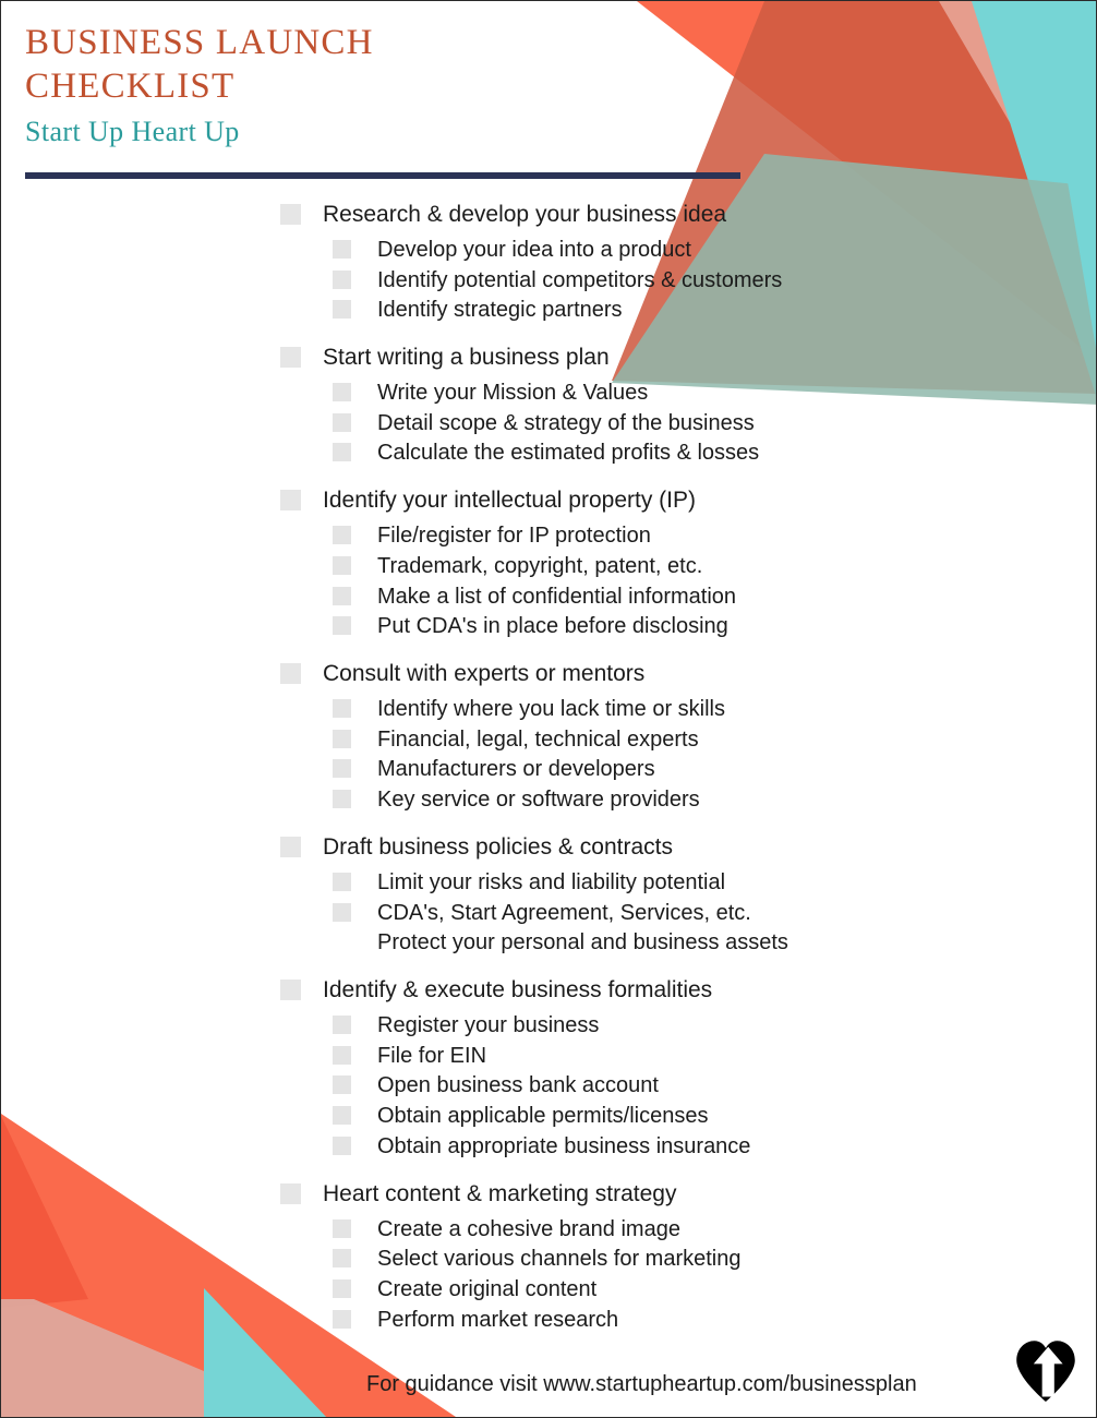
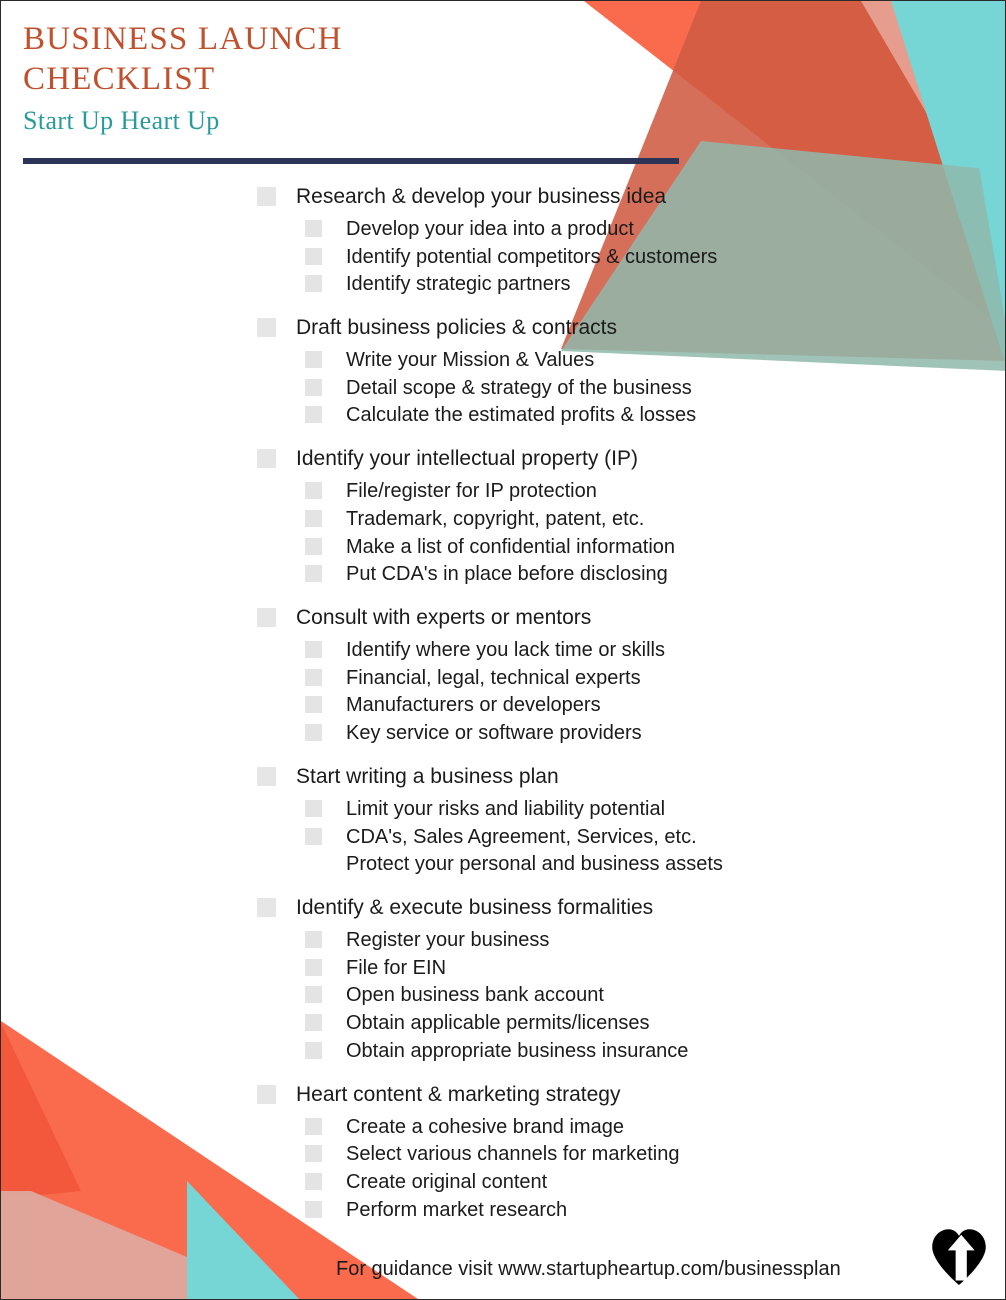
  BUSINESS LAUNCH
  CHECKLIST
  Start Up Heart Up
  Research & develop your business idea
  Develop your idea into a product
  Identify potential competitors & customers
  Identify strategic partners
- Start writing a business plan
+ Draft business policies & contracts
  Write your Mission & Values
  Detail scope & strategy of the business
  Calculate the estimated profits & losses
  Identify your intellectual property (IP)
  File/register for IP protection
  Trademark, copyright, patent, etc.
  Make a list of confidential information
  Put CDA's in place before disclosing
  Consult with experts or mentors
  Identify where you lack time or skills
  Financial, legal, technical experts
  Manufacturers or developers
  Key service or software providers
- Draft business policies & contracts
+ Start writing a business plan
  Limit your risks and liability potential
- CDA's, Start Agreement, Services, etc.
+ CDA's, Sales Agreement, Services, etc.
  Protect your personal and business assets
  Identify & execute business formalities
  Register your business
  File for EIN
  Open business bank account
  Obtain applicable permits/licenses
  Obtain appropriate business insurance
  Heart content & marketing strategy
  Create a cohesive brand image
  Select various channels for marketing
  Create original content
  Perform market research
  For guidance visit www.startupheartup.com/businessplan
